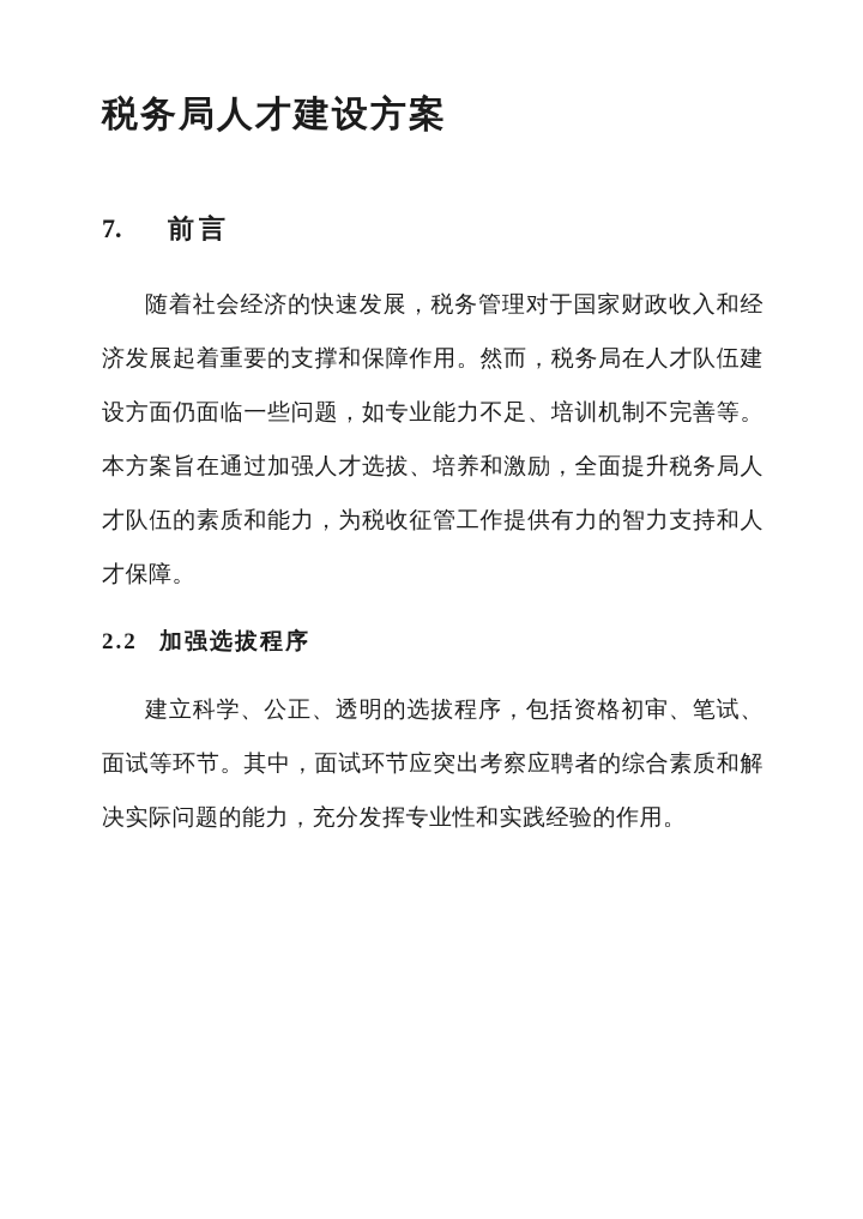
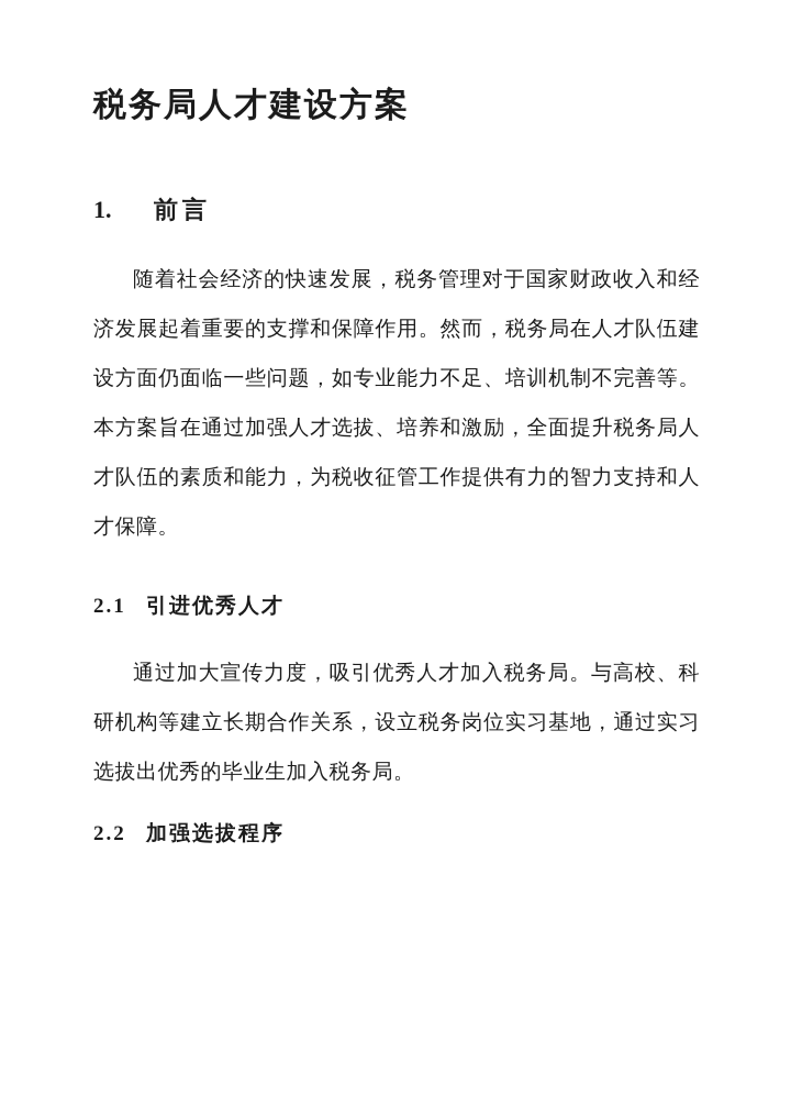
  税务局人才建设方案
- 7. 前言
+ 1. 前言
  随着社会经济的快速发展，税务管理对于国家财政收入和经济发展起着重要的支撑和保障作用。然而，税务局在人才队伍建设方面仍面临一些问题，如专业能力不足、培训机制不完善等。本方案旨在通过加强人才选拔、培养和激励，全面提升税务局人才队伍的素质和能力，为税收征管工作提供有力的智力支持和人才保障。
+ 2.1 引进优秀人才
+ 通过加大宣传力度，吸引优秀人才加入税务局。与高校、科研机构等建立长期合作关系，设立税务岗位实习基地，通过实习选拔出优秀的毕业生加入税务局。
  2.2 加强选拔程序
- 建立科学、公正、透明的选拔程序，包括资格初审、笔试、面试等环节。其中，面试环节应突出考察应聘者的综合素质和解决实际问题的能力，充分发挥专业性和实践经验的作用。
